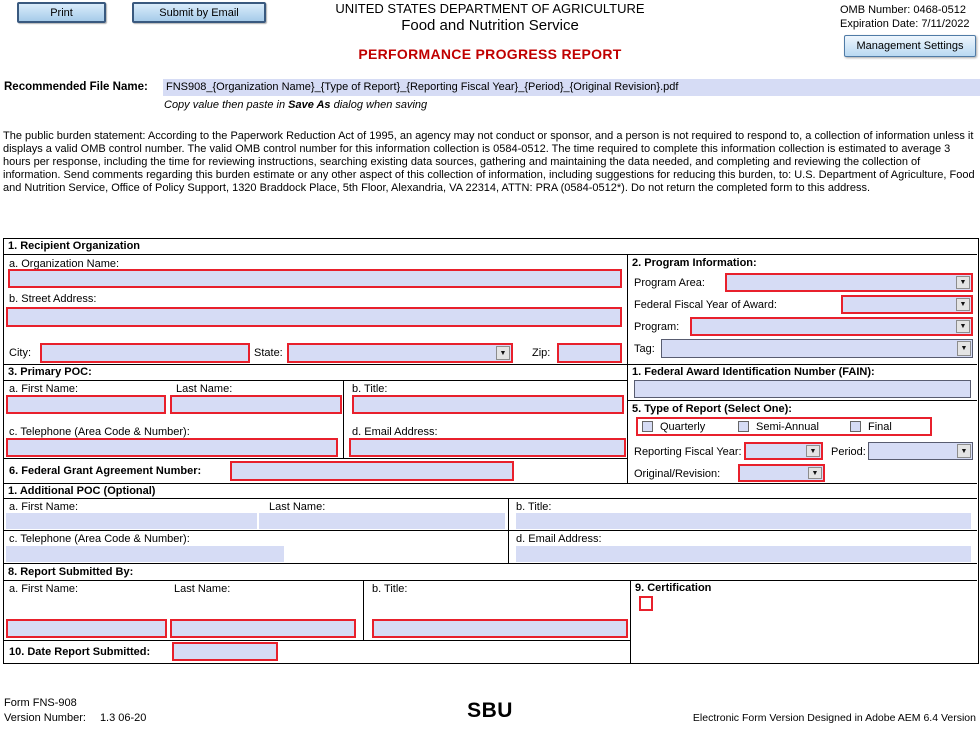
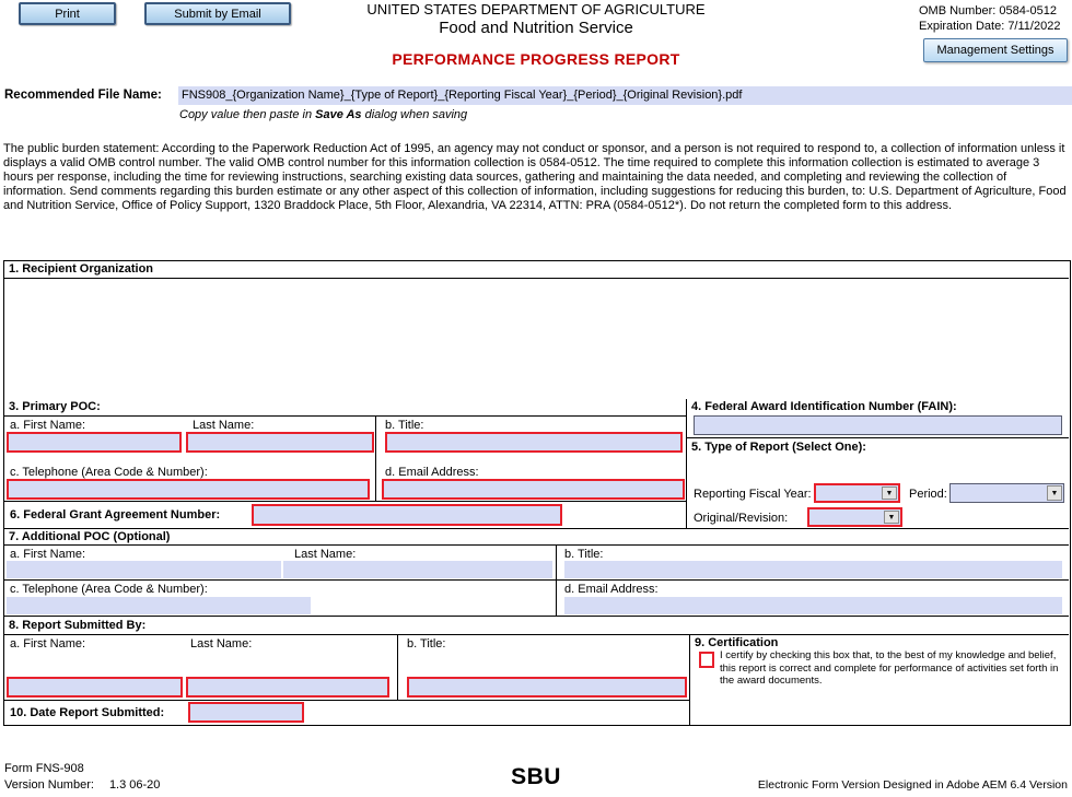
  Print
  Submit by Email
  UNITED STATES DEPARTMENT OF AGRICULTURE
  Food and Nutrition Service
- OMB Number: 0468-0512
+ OMB Number: 0584-0512
  Expiration Date: 7/11/2022
  PERFORMANCE PROGRESS REPORT
  Management Settings
  Recommended File Name:
  FNS908_{Organization Name}_{Type of Report}_{Reporting Fiscal Year}_{Period}_{Original Revision}.pdf
  Copy value then paste in Save As dialog when saving
  The public burden statement: According to the Paperwork Reduction Act of 1995, an agency may not conduct or sponsor, and a person is not required to respond to, a collection of information unless it displays a valid OMB control number. The valid OMB control number for this information collection is 0584-0512. The time required to complete this information collection is estimated to average 3 hours per response, including the time for reviewing instructions, searching existing data sources, gathering and maintaining the data needed, and completing and reviewing the collection of information. Send comments regarding this burden estimate or any other aspect of this collection of information, including suggestions for reducing this burden, to: U.S. Department of Agriculture, Food and Nutrition Service, Office of Policy Support, 1320 Braddock Place, 5th Floor, Alexandria, VA 22314, ATTN: PRA (0584-0512*). Do not return the completed form to this address.
  1. Recipient Organization
- a. Organization Name:
- b. Street Address:
- City:
- State:
- Zip:
- 2. Program Information:
- Program Area:
- Federal Fiscal Year of Award:
- Program:
- Tag:
  3. Primary POC:
  a. First Name:
  Last Name:
  c. Telephone (Area Code & Number):
  b. Title:
  d. Email Address:
  6. Federal Grant Agreement Number:
- 1. Federal Award Identification Number (FAIN):
+ 4. Federal Award Identification Number (FAIN):
  5. Type of Report (Select One):
- Quarterly
- Semi-Annual
- Final
  Reporting Fiscal Year:
  Period:
  Original/Revision:
- 1. Additional POC (Optional)
+ 7. Additional POC (Optional)
  a. First Name:
  Last Name:
  b. Title:
  c. Telephone (Area Code & Number):
  d. Email Address:
  8. Report Submitted By:
  a. First Name:
  Last Name:
  b. Title:
  9. Certification
+ I certify by checking this box that, to the best of my knowledge and belief, this report is correct and complete for performance of activities set forth in the award documents.
  10. Date Report Submitted:
  Form FNS-908
  Version Number: 1.3 06-20
  SBU
  Electronic Form Version Designed in Adobe AEM 6.4 Version
